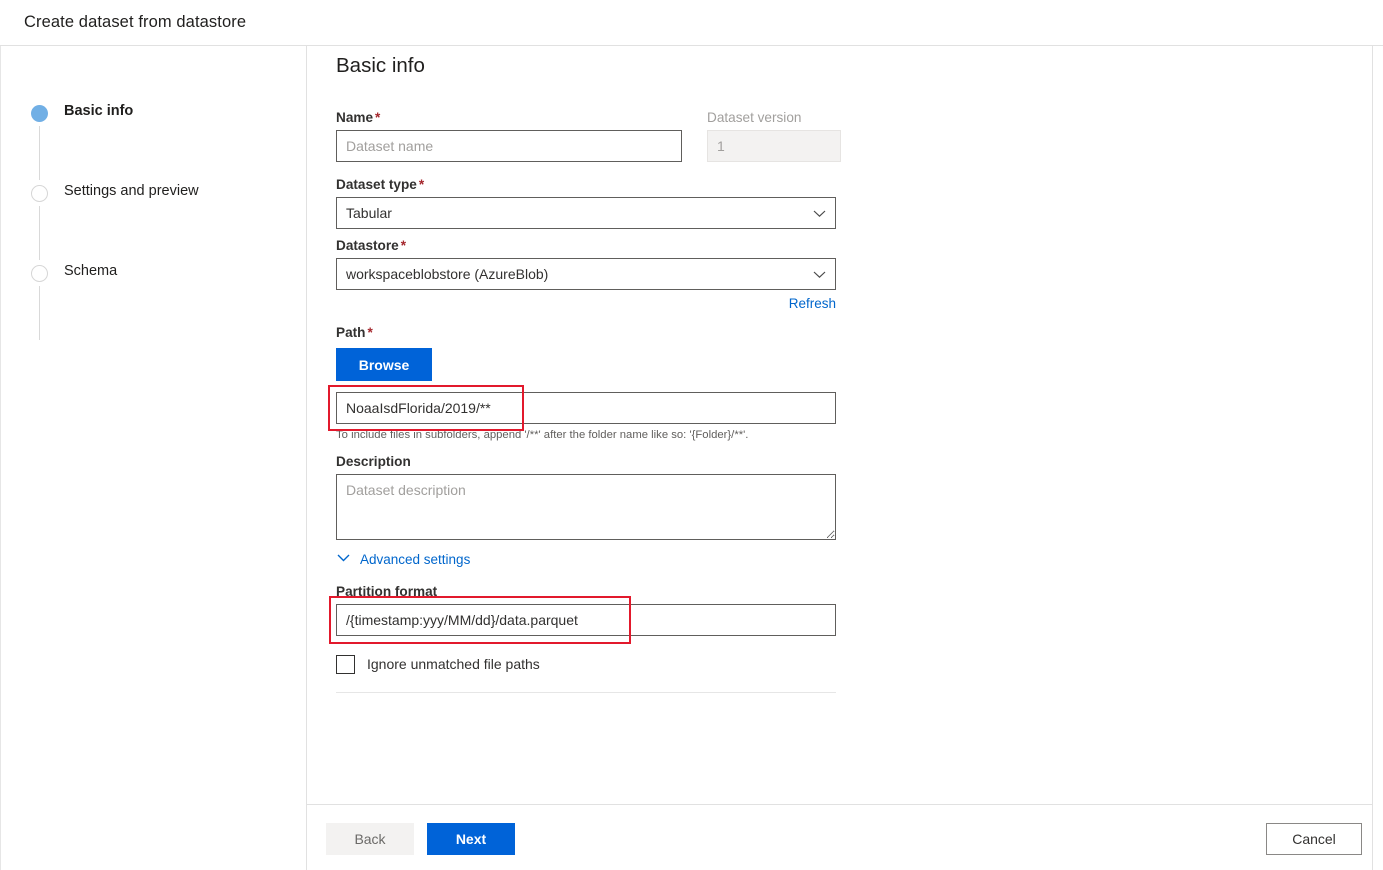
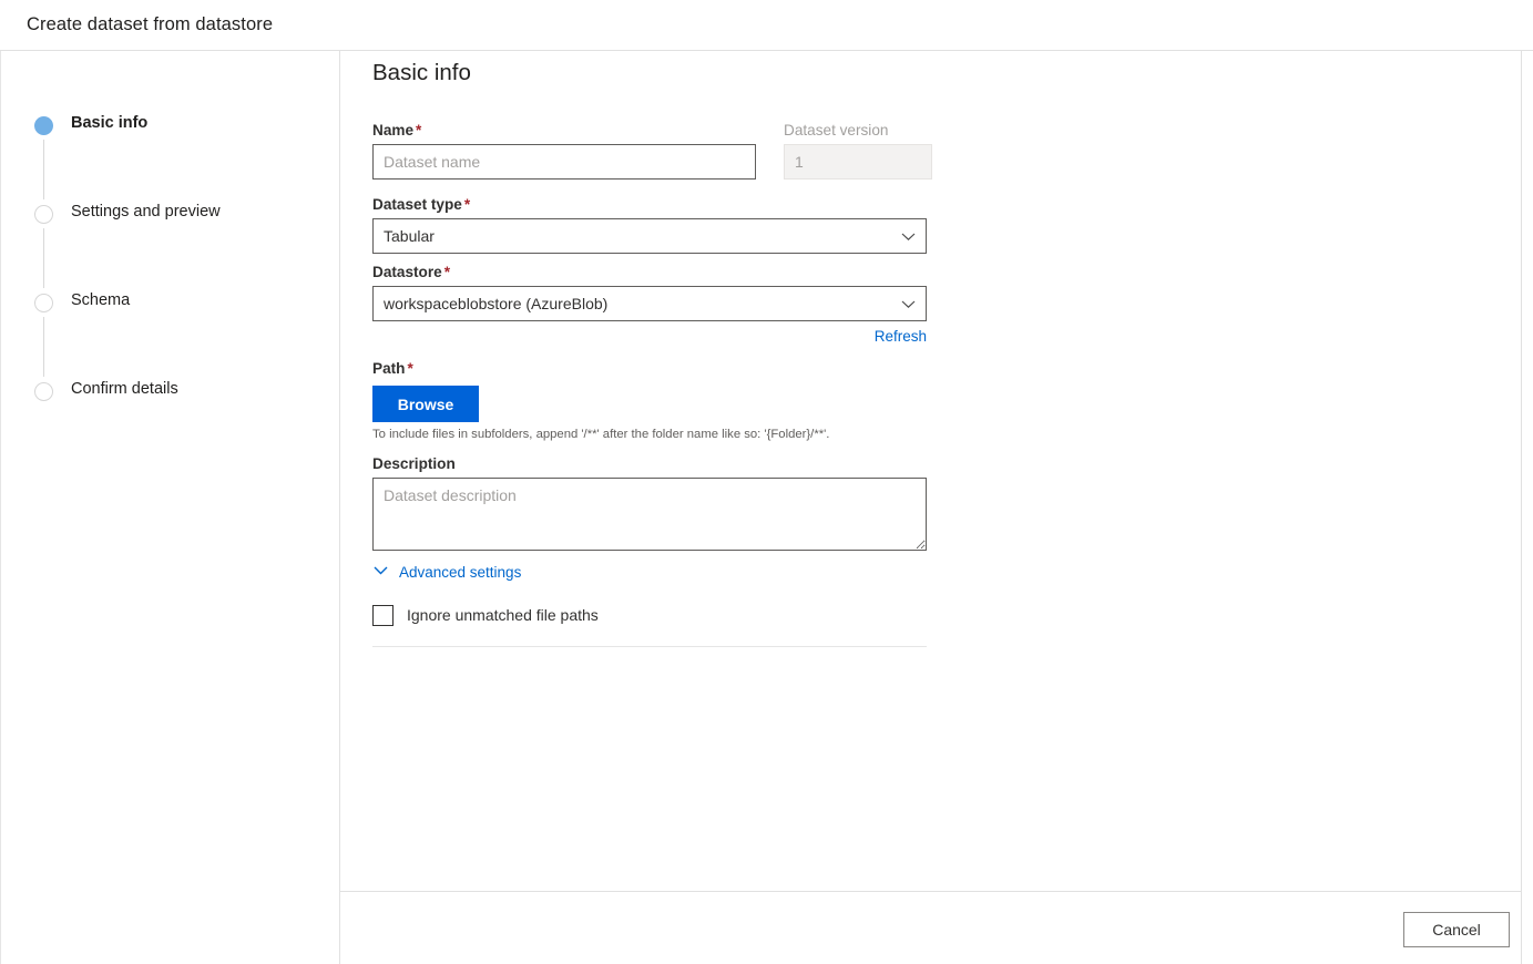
  Create dataset from datastore
  Basic info
  Settings and preview
  Schema
+ Confirm details
  Basic info
  Name *
  Dataset name
  Dataset version
  1
  Dataset type *
  Tabular
  Datastore *
  workspaceblobstore (AzureBlob)
  Refresh
  Path *
  Browse
- NoaaIsdFlorida/2019/**
  To include files in subfolders, append '/**' after the folder name like so: '{Folder}/**'.
  Description
  Dataset description
  Advanced settings
- Partition format
- /{timestamp:yyy/MM/dd}/data.parquet
  Ignore unmatched file paths
- Back
- Next
  Cancel
